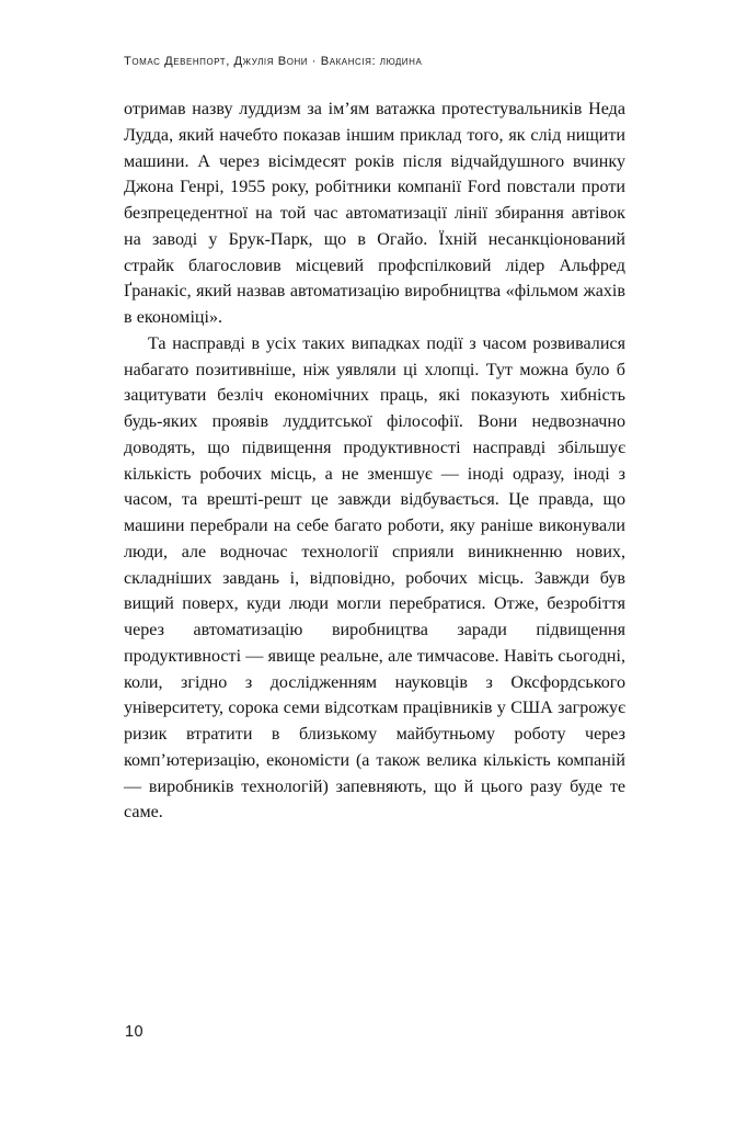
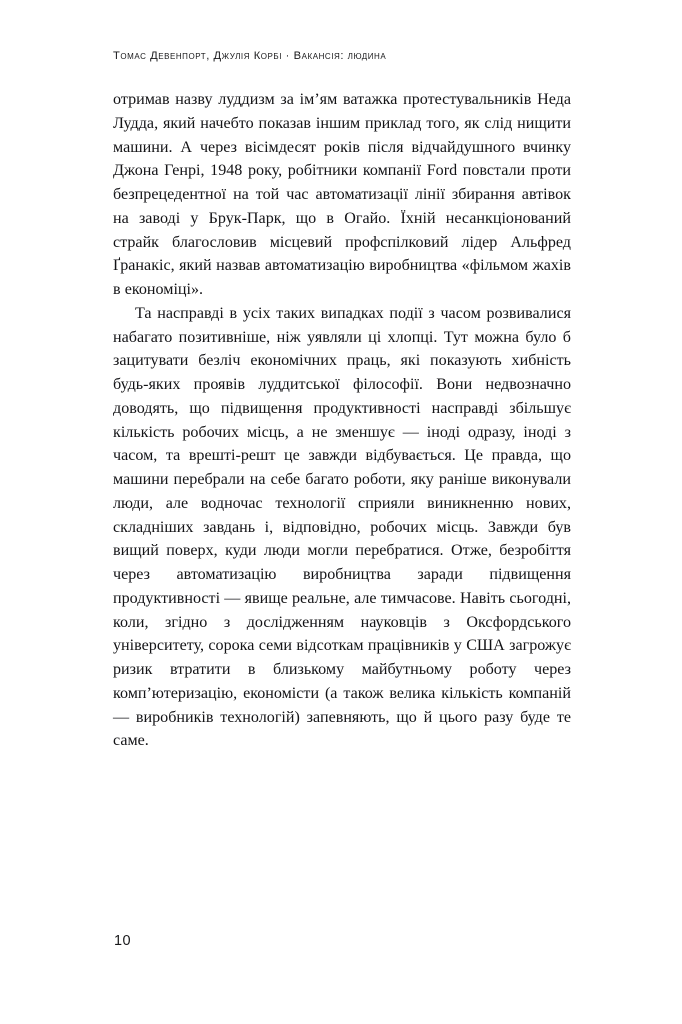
- Томас Девенпорт, Джулія Вони · Вакансія: людина
+ Томас Девенпорт, Джулія Корбі · Вакансія: людина
- отримав назву луддизм за ім’ям ватажка протестувальників Неда Лудда, який начебто показав іншим приклад того, як слід нищити машини. А через вісімдесят років після відчайдушного вчинку Джона Генрі, 1955 року, робітники компанії Ford повстали проти безпрецедентної на той час автоматизації лінії збирання автівок на заводі у Брук-Парк, що в Огайо. Їхній несанкціонований страйк благословив місцевий профспілковий лідер Альфред Ґранакіс, який назвав автоматизацію виробництва «фільмом жахів в економіці».
+ отримав назву луддизм за ім’ям ватажка протестувальників Неда Лудда, який начебто показав іншим приклад того, як слід нищити машини. А через вісімдесят років після відчайдушного вчинку Джона Генрі, 1948 року, робітники компанії Ford повстали проти безпрецедентної на той час автоматизації лінії збирання автівок на заводі у Брук-Парк, що в Огайо. Їхній несанкціонований страйк благословив місцевий профспілковий лідер Альфред Ґранакіс, який назвав автоматизацію виробництва «фільмом жахів в економіці».
  Та насправді в усіх таких випадках події з часом розвивалися набагато позитивніше, ніж уявляли ці хлопці. Тут можна було б зацитувати безліч економічних праць, які показують хибність будь-яких проявів луддитської філософії. Вони недвозначно доводять, що підвищення продуктивності насправді збільшує кількість робочих місць, а не зменшує — іноді одразу, іноді з часом, та врешті-решт це завжди відбувається. Це правда, що машини перебрали на себе багато роботи, яку раніше виконували люди, але водночас технології сприяли виникненню нових, складніших завдань і, відповідно, робочих місць. Завжди був вищий поверх, куди люди могли перебратися. Отже, безробіття через автоматизацію виробництва заради підвищення продуктивності — явище реальне, але тимчасове. Навіть сьогодні, коли, згідно з дослідженням науковців з Оксфордського університету, сорока семи відсоткам працівників у США загрожує ризик втратити в близькому майбутньому роботу через комп’ютеризацію, економісти (а також велика кількість компаній — виробників технологій) запевняють, що й цього разу буде те саме.
  10
